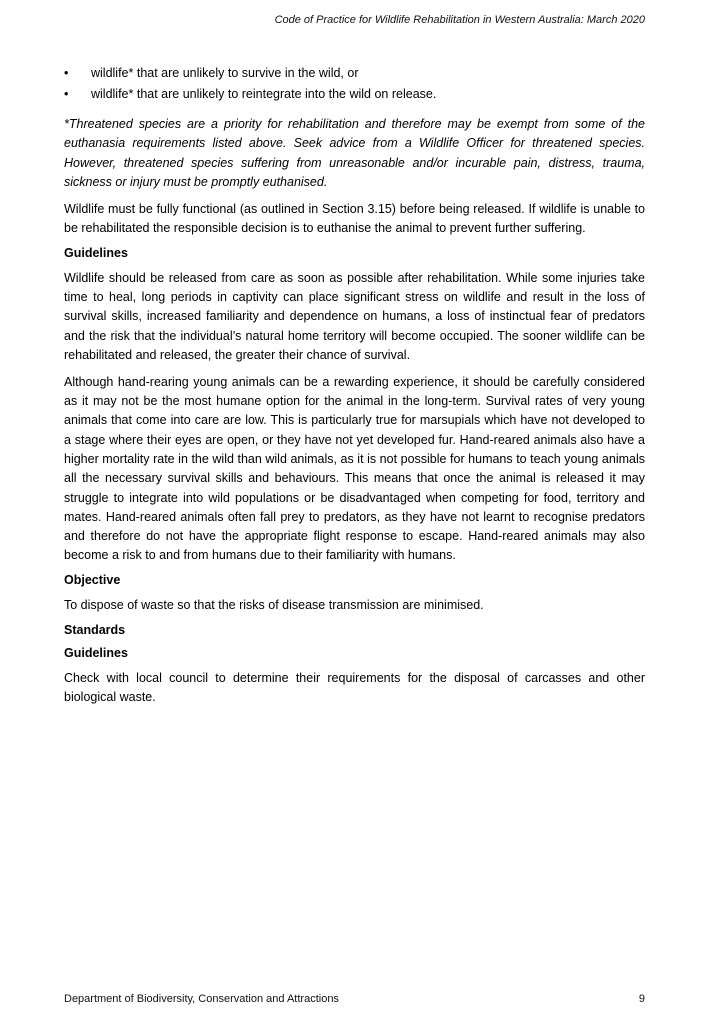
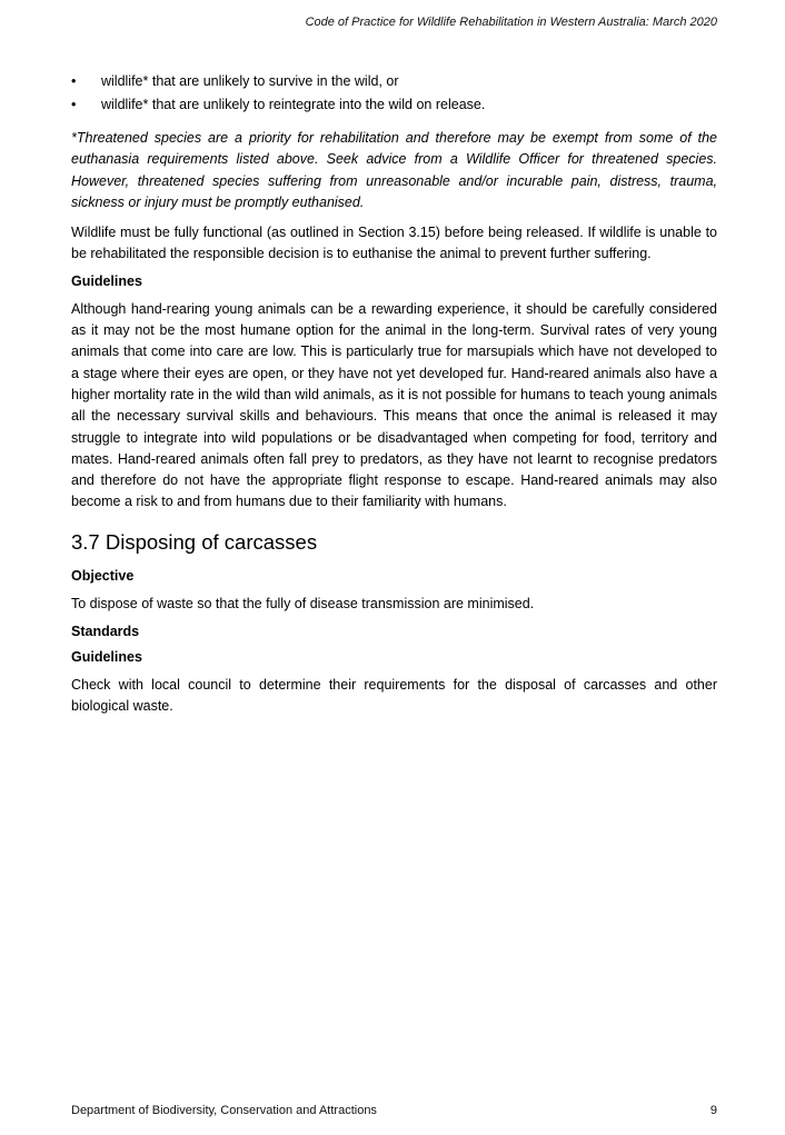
  Code of Practice for Wildlife Rehabilitation in Western Australia: March 2020
  •
  wildlife* that are unlikely to survive in the wild, or
  •
  wildlife* that are unlikely to reintegrate into the wild on release.
  *Threatened species are a priority for rehabilitation and therefore may be exempt from some of the euthanasia requirements listed above. Seek advice from a Wildlife Officer for threatened species. However, threatened species suffering from unreasonable and/or incurable pain, distress, trauma, sickness or injury must be promptly euthanised.
  Wildlife must be fully functional (as outlined in Section 3.15) before being released. If wildlife is unable to be rehabilitated the responsible decision is to euthanise the animal to prevent further suffering.
  Guidelines
- Wildlife should be released from care as soon as possible after rehabilitation. While some injuries take time to heal, long periods in captivity can place significant stress on wildlife and result in the loss of survival skills, increased familiarity and dependence on humans, a loss of instinctual fear of predators and the risk that the individual’s natural home territory will become occupied. The sooner wildlife can be rehabilitated and released, the greater their chance of survival.
  Although hand-rearing young animals can be a rewarding experience, it should be carefully considered as it may not be the most humane option for the animal in the long-term. Survival rates of very young animals that come into care are low. This is particularly true for marsupials which have not developed to a stage where their eyes are open, or they have not yet developed fur. Hand-reared animals also have a higher mortality rate in the wild than wild animals, as it is not possible for humans to teach young animals all the necessary survival skills and behaviours. This means that once the animal is released it may struggle to integrate into wild populations or be disadvantaged when competing for food, territory and mates. Hand-reared animals often fall prey to predators, as they have not learnt to recognise predators and therefore do not have the appropriate flight response to escape. Hand-reared animals may also become a risk to and from humans due to their familiarity with humans.
+ 3.7 Disposing of carcasses
  Objective
- To dispose of waste so that the risks of disease transmission are minimised.
+ To dispose of waste so that the fully of disease transmission are minimised.
  Standards
  Guidelines
  Check with local council to determine their requirements for the disposal of carcasses and other biological waste.
  Department of Biodiversity, Conservation and Attractions
  9
